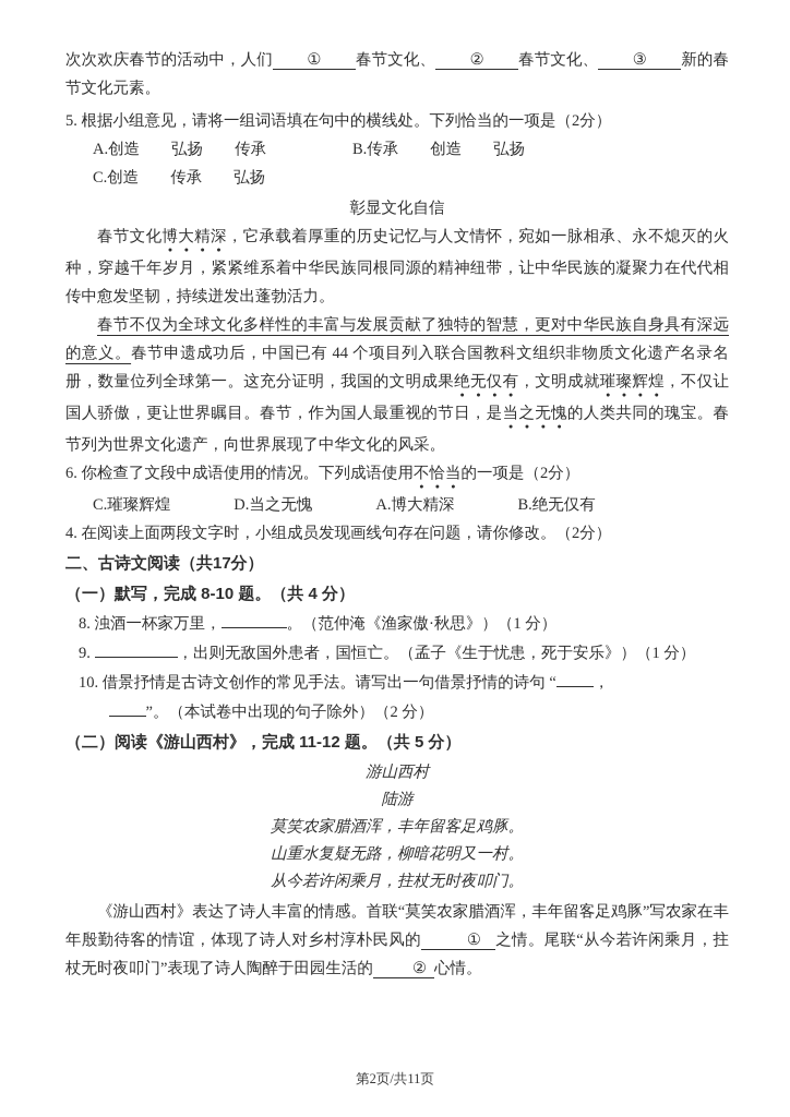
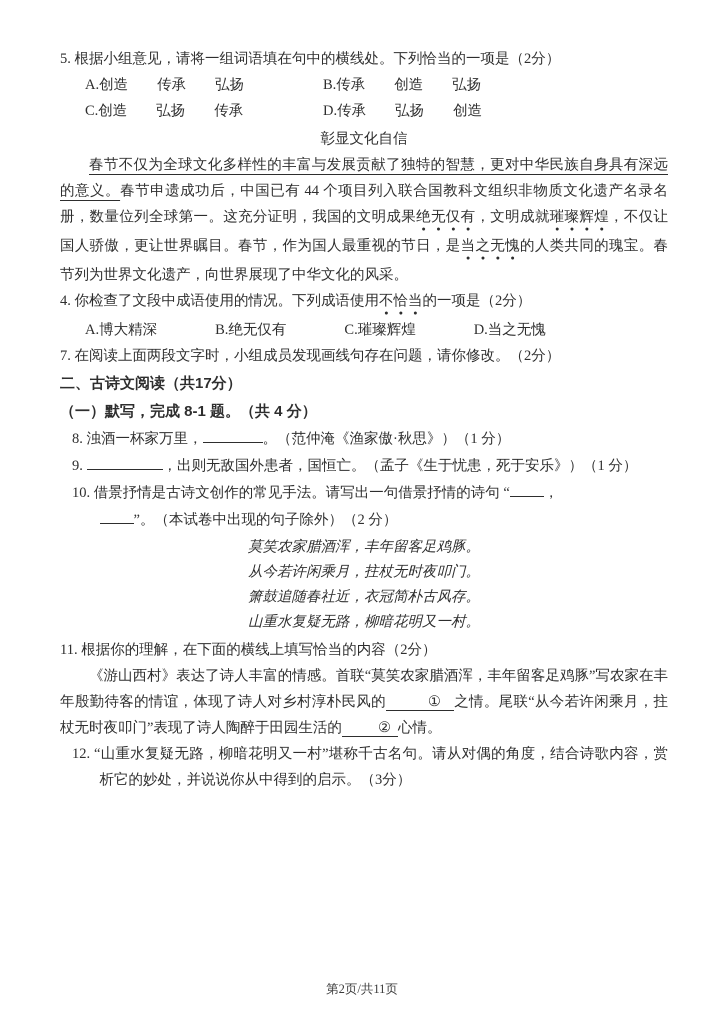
- 次次欢庆春节的活动中，人们 ① 春节文化、 ② 春节文化、 ③ 新的春节文化元素。
  5. 根据小组意见，请将一组词语填在句中的横线处。下列恰当的一项是（2分）
- A.创造 弘扬 传承
+ A.创造 传承 弘扬
  B.传承 创造 弘扬
- C.创造 传承 弘扬
+ C.创造 弘扬 传承
+ D.传承 弘扬 创造
  彰显文化自信
- 春节文化博大精深，它承载着厚重的历史记忆与人文情怀，宛如一脉相承、永不熄灭的火种，穿越千年岁月，紧紧维系着中华民族同根同源的精神纽带，让中华民族的凝聚力在代代相传中愈发坚韧，持续迸发出蓬勃活力。
  春节不仅为全球文化多样性的丰富与发展贡献了独特的智慧，更对中华民族自身具有深远的意义。春节申遗成功后，中国已有 44 个项目列入联合国教科文组织非物质文化遗产名录名册，数量位列全球第一。这充分证明，我国的文明成果绝无仅有，文明成就璀璨辉煌，不仅让国人骄傲，更让世界瞩目。春节，作为国人最重视的节日，是当之无愧的人类共同的瑰宝。春节列为世界文化遗产，向世界展现了中华文化的风采。
- 6. 你检查了文段中成语使用的情况。下列成语使用不恰当的一项是（2分）
+ 4. 你检查了文段中成语使用的情况。下列成语使用不恰当的一项是（2分）
- C.璀璨辉煌
+ A.博大精深
- D.当之无愧
+ B.绝无仅有
- A.博大精深
+ C.璀璨辉煌
- B.绝无仅有
+ D.当之无愧
- 4. 在阅读上面两段文字时，小组成员发现画线句存在问题，请你修改。（2分）
+ 7. 在阅读上面两段文字时，小组成员发现画线句存在问题，请你修改。（2分）
  二、古诗文阅读（共17分）
- （一）默写，完成 8-10 题。（共 4 分）
+ （一）默写，完成 8-1 题。（共 4 分）
  8. 浊酒一杯家万里， 。（范仲淹《渔家傲·秋思》）（1 分）
  9. ，出则无敌国外患者，国恒亡。（孟子《生于忧患，死于安乐》）（1 分）
  10. 借景抒情是古诗文创作的常见手法。请写出一句借景抒情的诗句 “ ，
  ”。（本试卷中出现的句子除外）（2 分）
- （二）阅读《游山西村》，完成 11-12 题。（共 5 分）
- 游山西村
- 陆游
  莫笑农家腊酒浑，丰年留客足鸡豚。
- 山重水复疑无路，柳暗花明又一村。
+ 从今若许闲乘月，拄杖无时夜叩门。
+ 箫鼓追随春社近，衣冠简朴古风存。
- 从今若许闲乘月，拄杖无时夜叩门。
+ 山重水复疑无路，柳暗花明又一村。
+ 11. 根据你的理解，在下面的横线上填写恰当的内容（2分）
  《游山西村》表达了诗人丰富的情感。首联“莫笑农家腊酒浑，丰年留客足鸡豚”写农家在丰年殷勤待客的情谊，体现了诗人对乡村淳朴民风的 ① 之情。尾联“从今若许闲乘月，拄杖无时夜叩门”表现了诗人陶醉于田园生活的 ② 心情。
+ 12. “山重水复疑无路，柳暗花明又一村”堪称千古名句。请从对偶的角度，结合诗歌内容，赏析它的妙处，并说说你从中得到的启示。（3分）
  第2页/共11页
